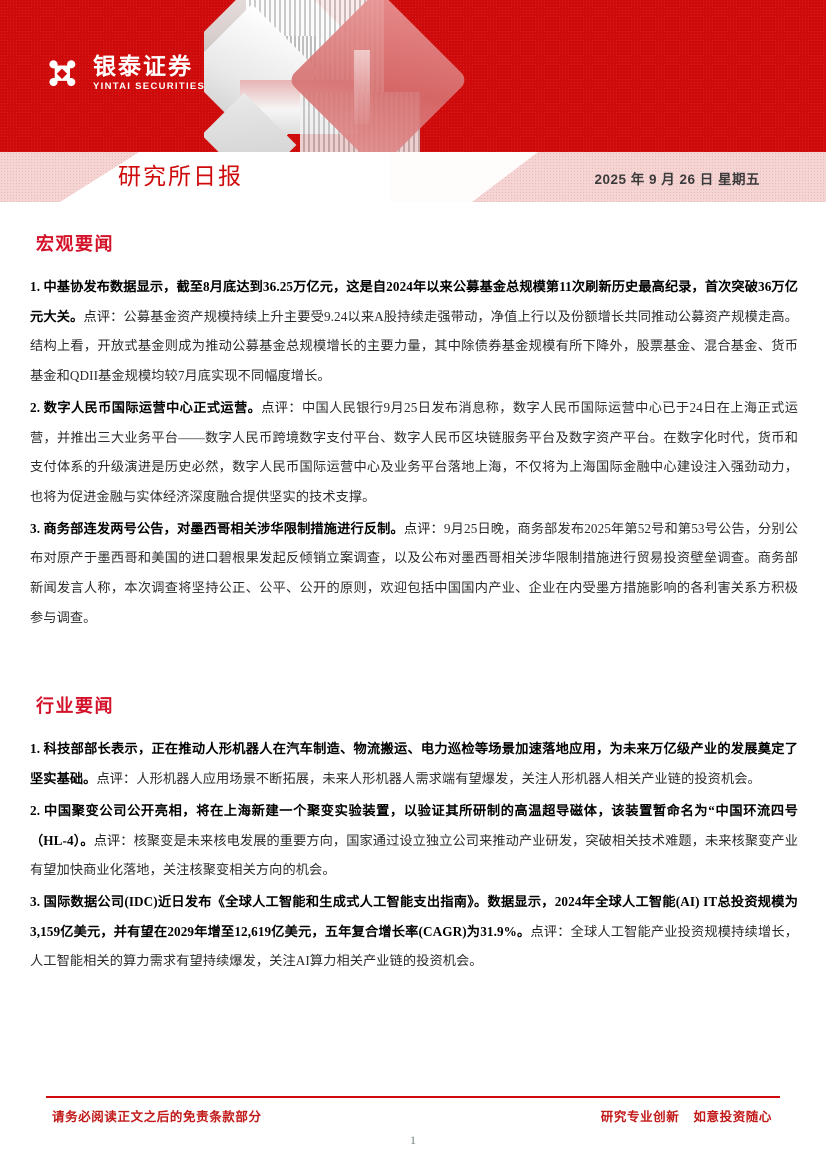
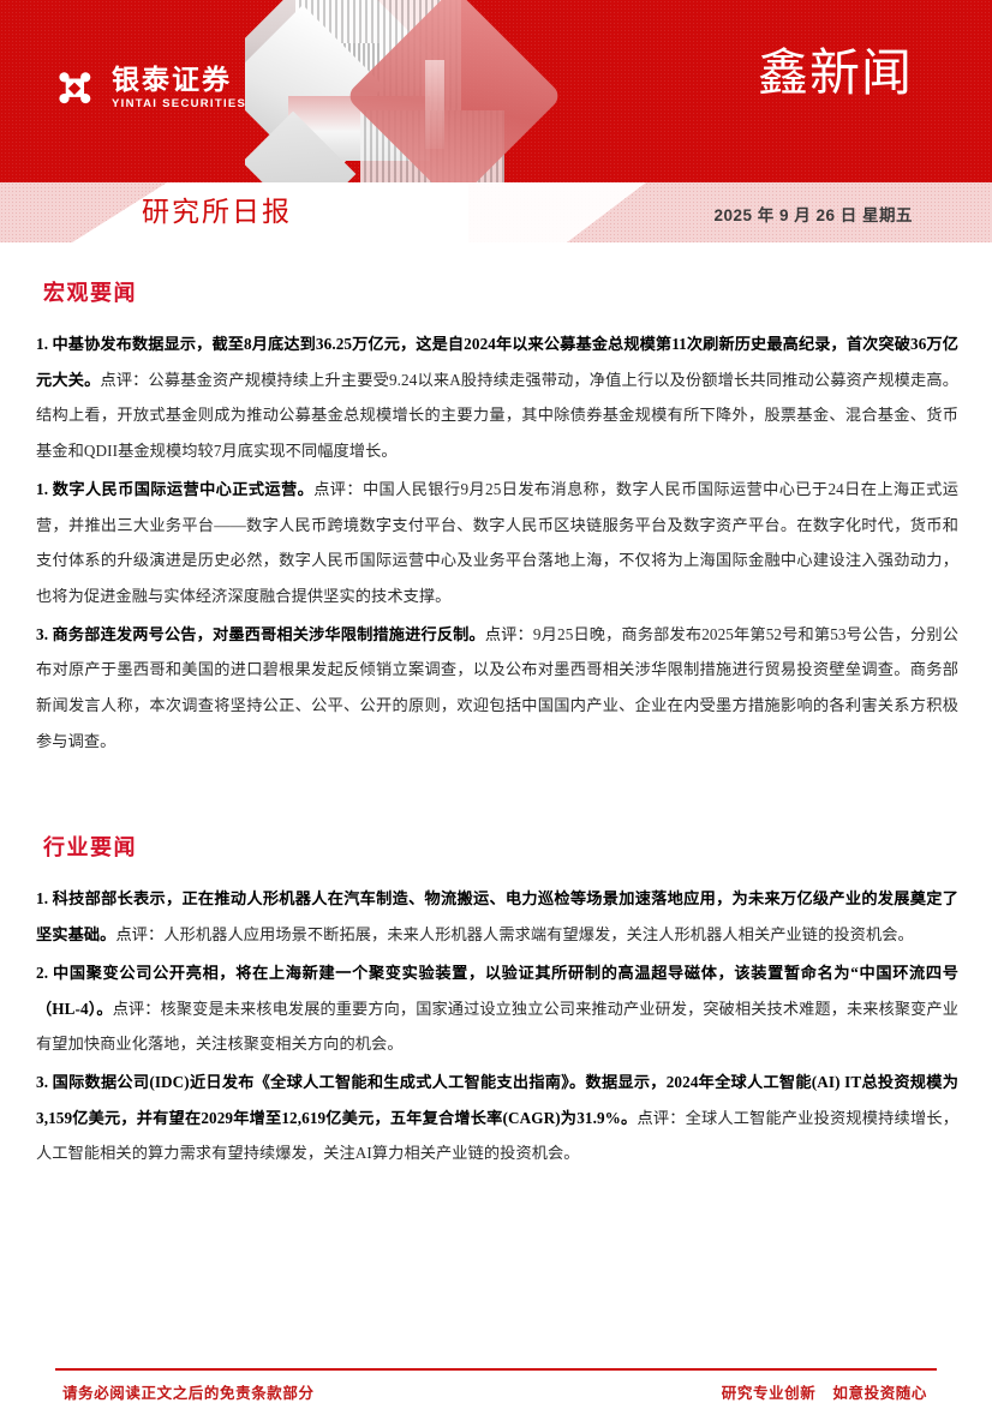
  银泰证券
  YINTAI SECURITIES
+ 鑫新闻
  研究所日报
  2025 年 9 月 26 日 星期五
  宏观要闻
  1. 中基协发布数据显示，截至8月底达到36.25万亿元，这是自2024年以来公募基金总规模第11次刷新历史最高纪录，首次突破36万亿元大关。点评：公募基金资产规模持续上升主要受9.24以来A股持续走强带动，净值上行以及份额增长共同推动公募资产规模走高。结构上看，开放式基金则成为推动公募基金总规模增长的主要力量，其中除债券基金规模有所下降外，股票基金、混合基金、货币基金和QDII基金规模均较7月底实现不同幅度增长。
- 2. 数字人民币国际运营中心正式运营。点评：中国人民银行9月25日发布消息称，数字人民币国际运营中心已于24日在上海正式运营，并推出三大业务平台——数字人民币跨境数字支付平台、数字人民币区块链服务平台及数字资产平台。在数字化时代，货币和支付体系的升级演进是历史必然，数字人民币国际运营中心及业务平台落地上海，不仅将为上海国际金融中心建设注入强劲动力，也将为促进金融与实体经济深度融合提供坚实的技术支撑。
+ 1. 数字人民币国际运营中心正式运营。点评：中国人民银行9月25日发布消息称，数字人民币国际运营中心已于24日在上海正式运营，并推出三大业务平台——数字人民币跨境数字支付平台、数字人民币区块链服务平台及数字资产平台。在数字化时代，货币和支付体系的升级演进是历史必然，数字人民币国际运营中心及业务平台落地上海，不仅将为上海国际金融中心建设注入强劲动力，也将为促进金融与实体经济深度融合提供坚实的技术支撑。
  3. 商务部连发两号公告，对墨西哥相关涉华限制措施进行反制。点评：9月25日晚，商务部发布2025年第52号和第53号公告，分别公布对原产于墨西哥和美国的进口碧根果发起反倾销立案调查，以及公布对墨西哥相关涉华限制措施进行贸易投资壁垒调查。商务部新闻发言人称，本次调查将坚持公正、公平、公开的原则，欢迎包括中国国内产业、企业在内受墨方措施影响的各利害关系方积极参与调查。
  行业要闻
  1. 科技部部长表示，正在推动人形机器人在汽车制造、物流搬运、电力巡检等场景加速落地应用，为未来万亿级产业的发展奠定了坚实基础。点评：人形机器人应用场景不断拓展，未来人形机器人需求端有望爆发，关注人形机器人相关产业链的投资机会。
  2. 中国聚变公司公开亮相，将在上海新建一个聚变实验装置，以验证其所研制的高温超导磁体，该装置暂命名为“中国环流四号（HL-4）。点评：核聚变是未来核电发展的重要方向，国家通过设立独立公司来推动产业研发，突破相关技术难题，未来核聚变产业有望加快商业化落地，关注核聚变相关方向的机会。
  3. 国际数据公司(IDC)近日发布《全球人工智能和生成式人工智能支出指南》。数据显示，2024年全球人工智能(AI) IT总投资规模为3,159亿美元，并有望在2029年增至12,619亿美元，五年复合增长率(CAGR)为31.9%。点评：全球人工智能产业投资规模持续增长，人工智能相关的算力需求有望持续爆发，关注AI算力相关产业链的投资机会。
  请务必阅读正文之后的免责条款部分
  研究专业创新 如意投资随心
- 1
